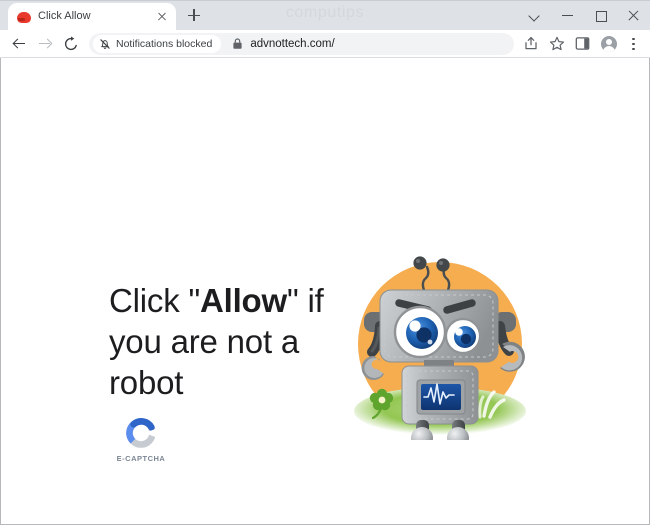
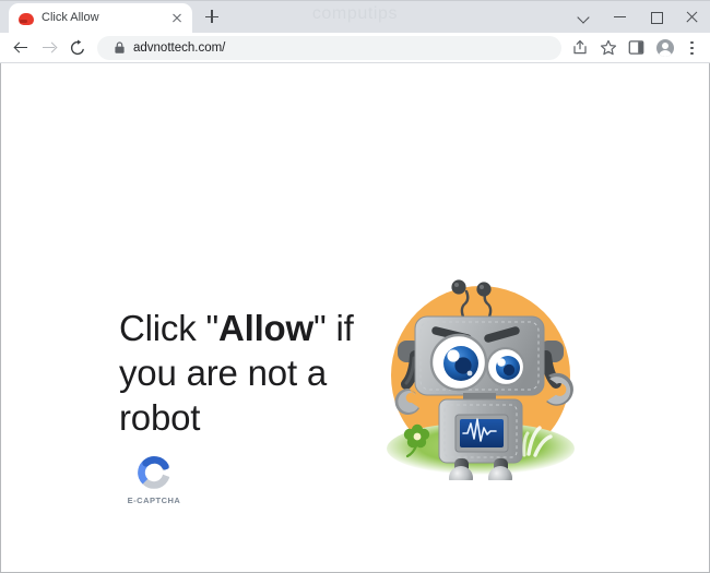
  Click Allow
- Notifications blocked
  advnottech.com/
  Click "Allow" if you are not a robot
  E-CAPTCHA
